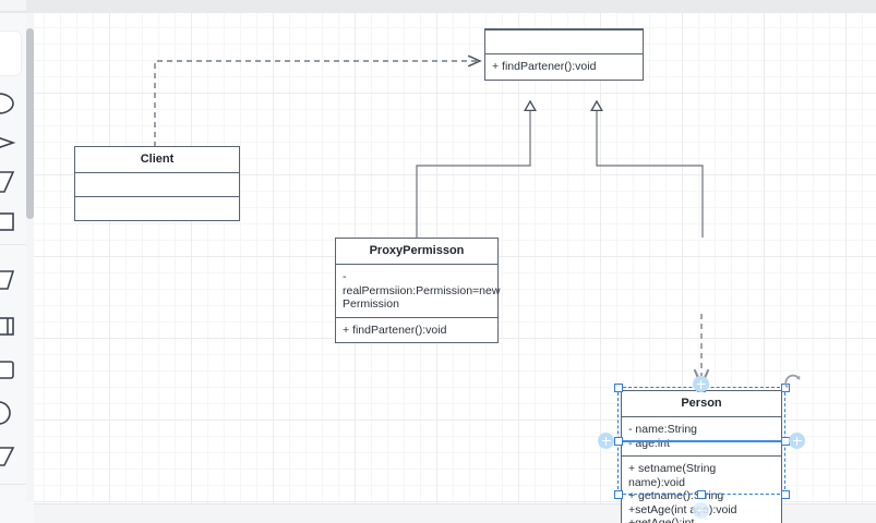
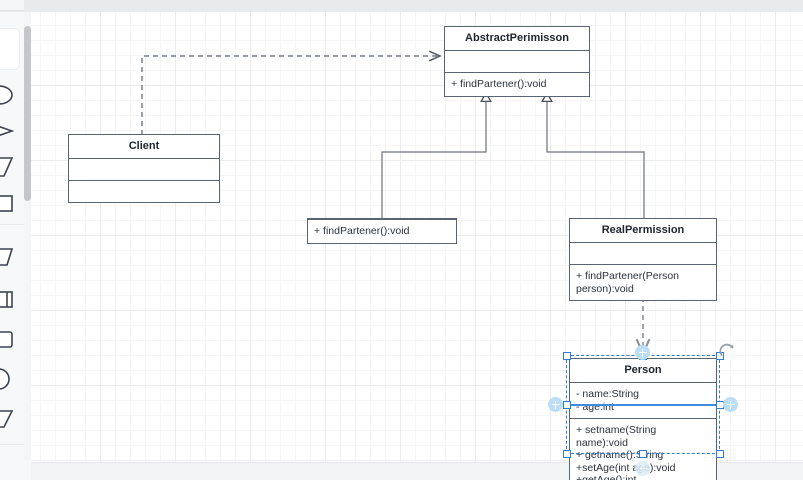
+ AbstractPerimisson
  + findPartener():void
  Client
- ProxyPermisson
- - realPermsiion:Permission=new Permission
  + findPartener():void
+ RealPermission
+ + findPartener(Person person):void
  Person
  - name:String
  - age:int
  + setname(String name):void
  + getname():ring
  +setAge(int age):void
